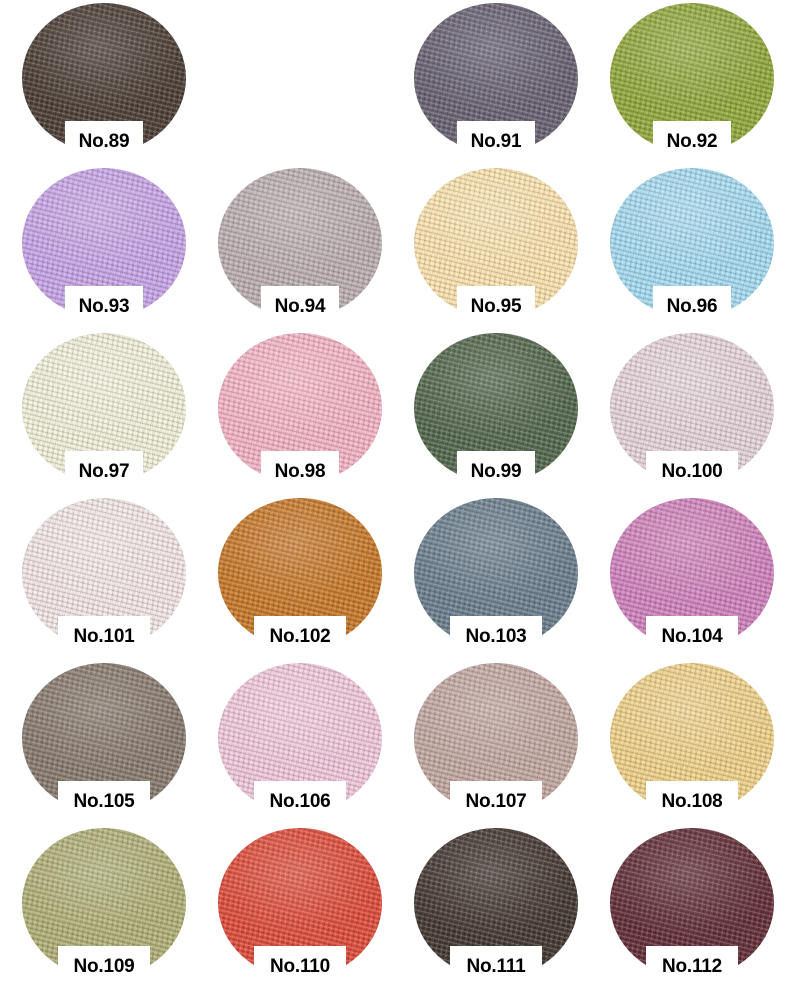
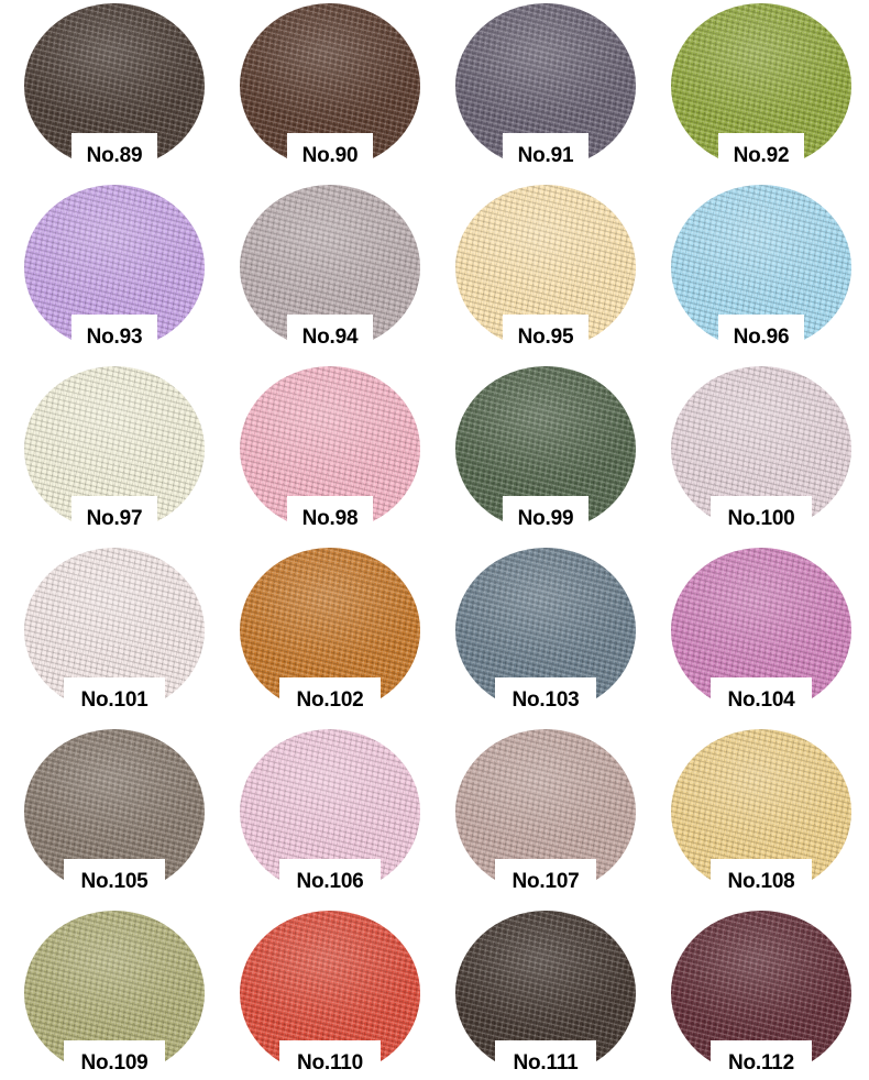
  No.89
+ No.90
  No.91
  No.92
  No.93
  No.94
  No.95
  No.96
  No.97
  No.98
  No.99
  No.100
  No.101
  No.102
  No.103
  No.104
  No.105
  No.106
  No.107
  No.108
  No.109
  No.110
  No.111
  No.112
